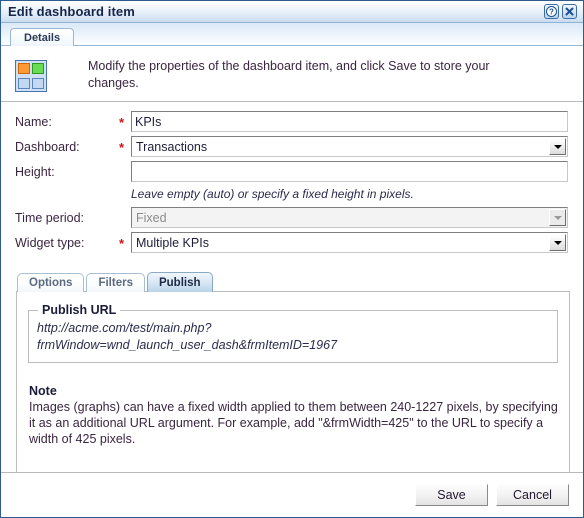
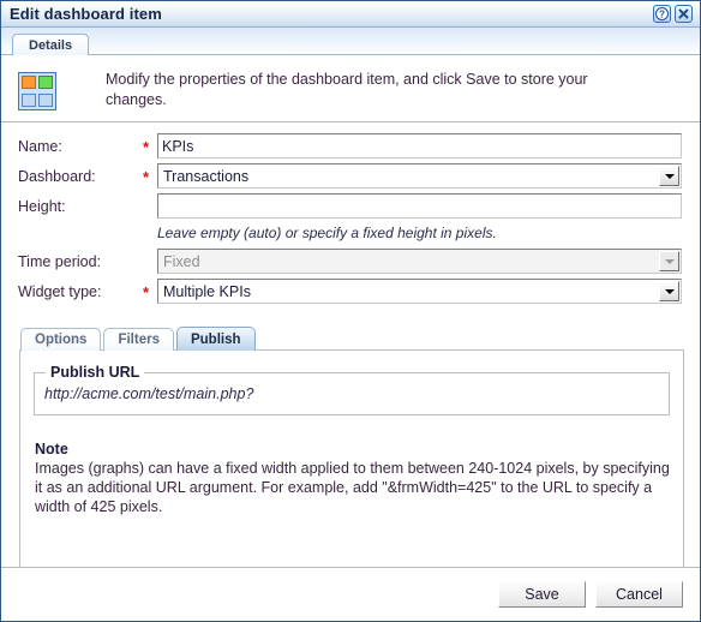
  Edit dashboard item
  ?
  Details
  Modify the properties of the dashboard item, and click Save to store your changes.
  Name:
  *
  KPIs
  Dashboard:
  *
  Transactions
  Height:
  Leave empty (auto) or specify a fixed height in pixels.
  Time period:
  Fixed
  Widget type:
  *
  Multiple KPIs
  Options
  Filters
  Publish
  Publish URL
  http://acme.com/test/main.php?
- frmWindow=wnd_launch_user_dash&frmItemID=1967
  Note
- Images (graphs) can have a fixed width applied to them between 240-1227 pixels, by specifying it as an additional URL argument. For example, add "&frmWidth=425" to the URL to specify a width of 425 pixels.
+ Images (graphs) can have a fixed width applied to them between 240-1024 pixels, by specifying it as an additional URL argument. For example, add "&frmWidth=425" to the URL to specify a width of 425 pixels.
  Save
  Cancel
